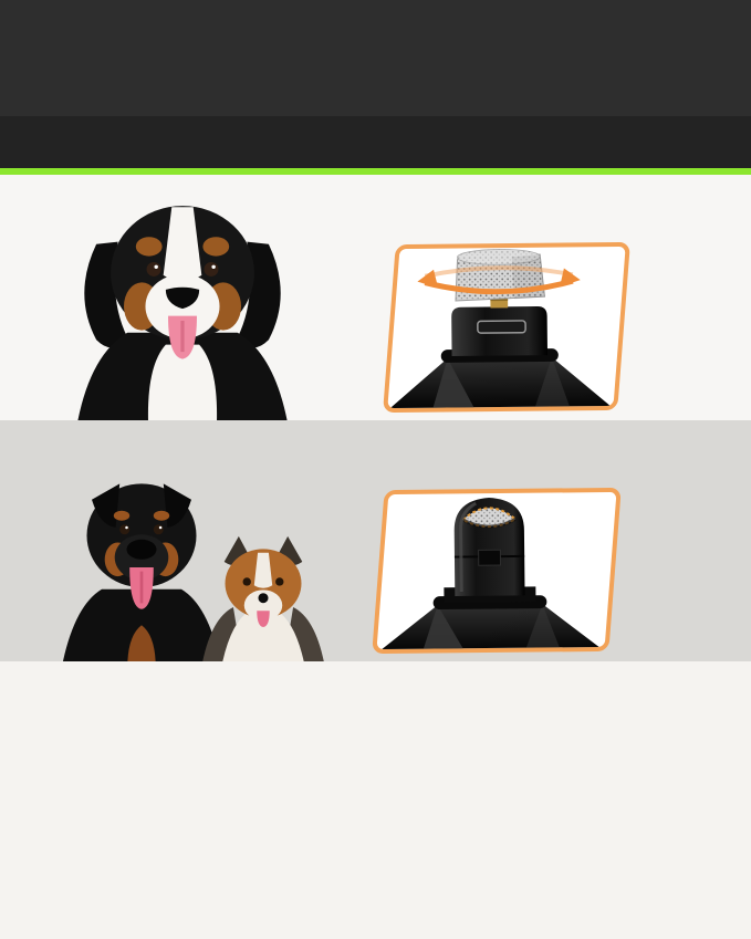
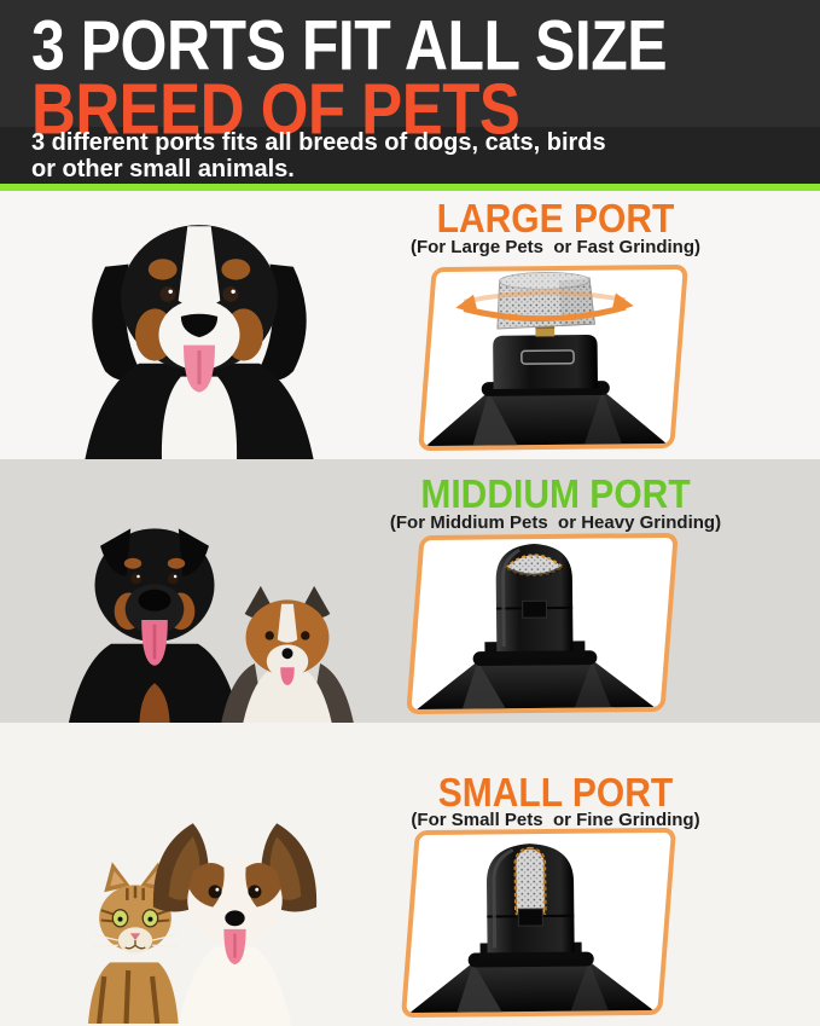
+ 3 PORTS FIT ALL SIZE
+ BREED OF PETS
+ 3 different ports fits all breeds of dogs, cats, birds
+ or other small animals.
+ LARGE PORT
+ (For Large Pets or Fast Grinding)
+ MIDDIUM PORT
+ (For Middium Pets or Heavy Grinding)
+ SMALL PORT
+ (For Small Pets or Fine Grinding)
